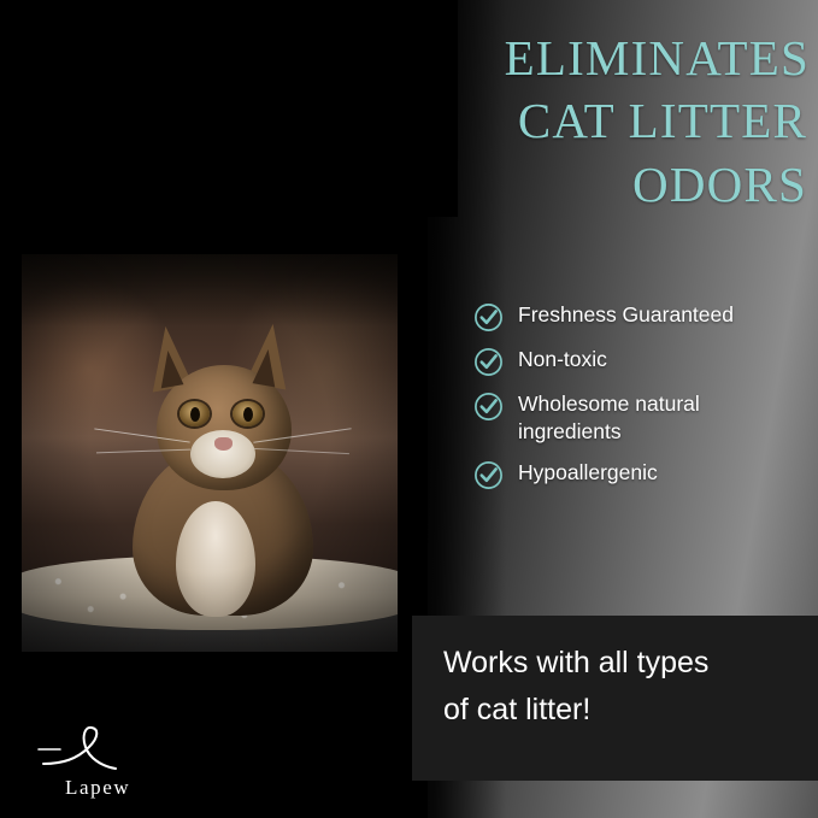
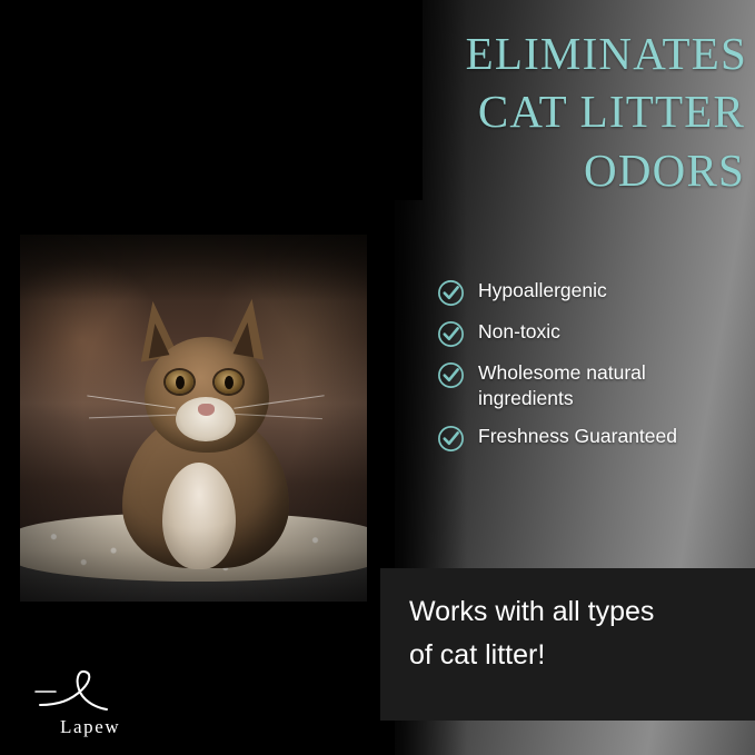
  ELIMINATES
  CAT LITTER
  ODORS
- Freshness Guaranteed
+ Hypoallergenic
  Non-toxic
  Wholesome natural ingredients
- Hypoallergenic
+ Freshness Guaranteed
  Works with all types
  of cat litter!
  Lapew
